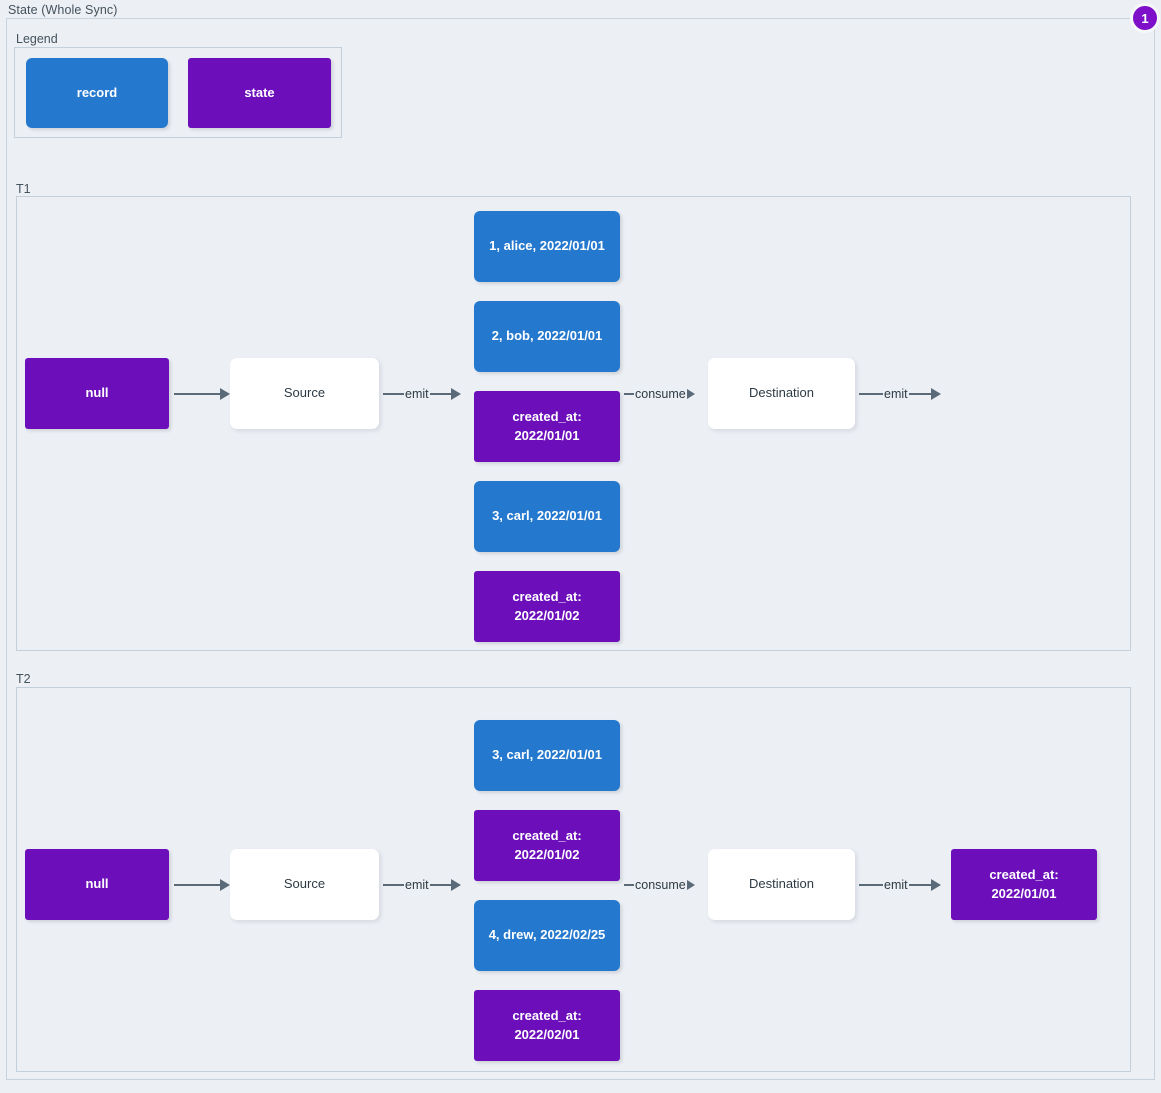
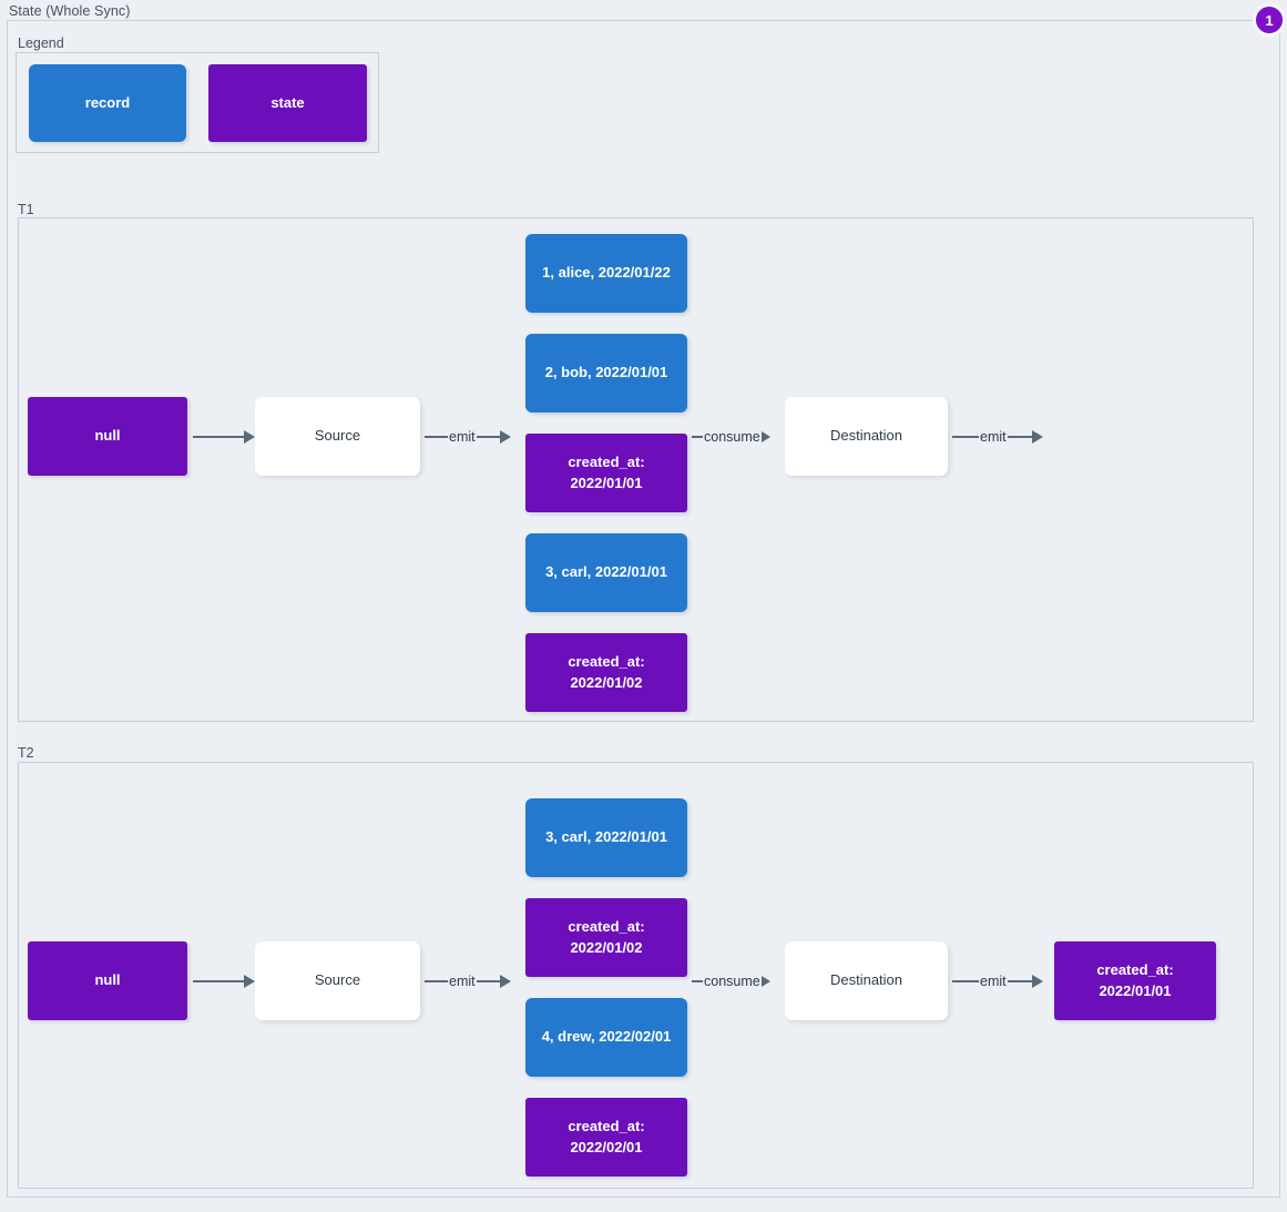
  1
  State (Whole Sync)
  Legend
  record
  state
  T1
  null
  Source
  emit
- 1, alice, 2022/01/01
+ 1, alice, 2022/01/22
  2, bob, 2022/01/01
  created_at:
  2022/01/01
  3, carl, 2022/01/01
  created_at:
  2022/01/02
  consume
  Destination
  emit
  T2
  null
  Source
  emit
  3, carl, 2022/01/01
  created_at:
  2022/01/02
- 4, drew, 2022/02/25
+ 4, drew, 2022/02/01
  created_at:
  2022/02/01
  consume
  Destination
  emit
  created_at:
  2022/01/01
